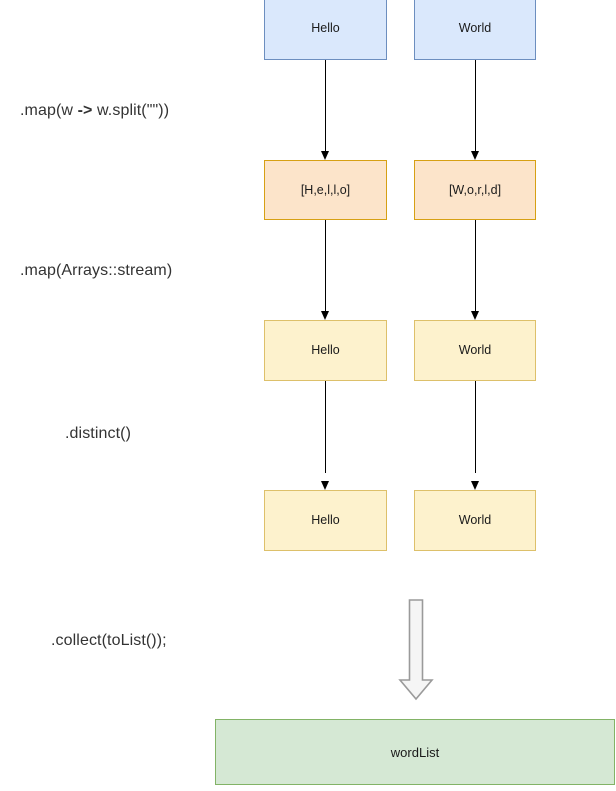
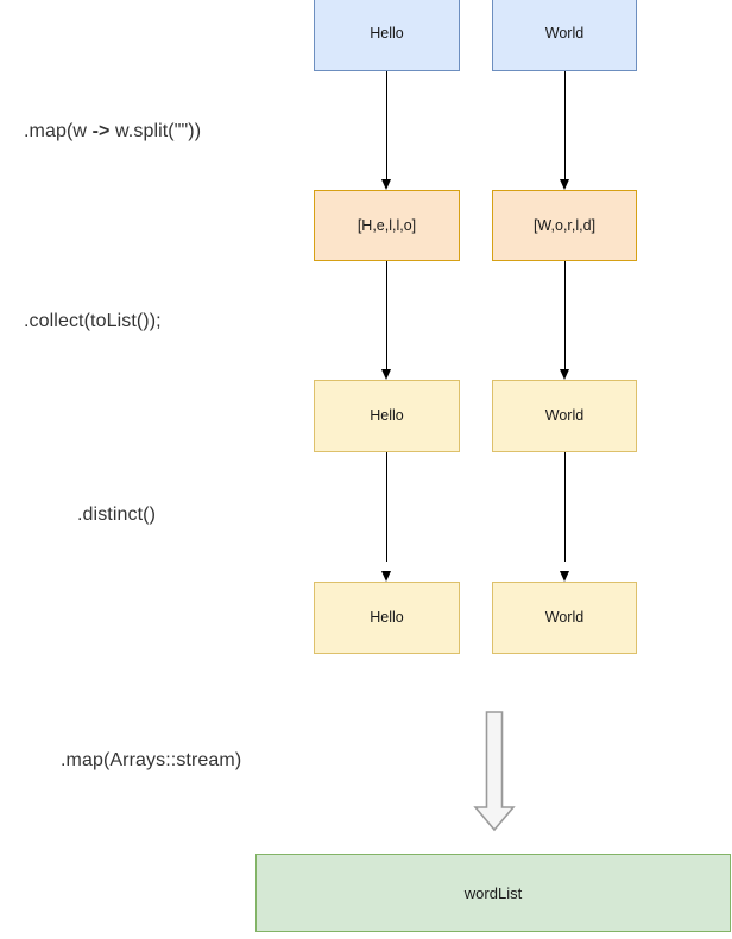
  .map(w -> w.split(""))
- .map(Arrays::stream)
+ .collect(toList());
  .distinct()
- .collect(toList());
+ .map(Arrays::stream)
  Hello
  World
  [H,e,l,l,o]
  [W,o,r,l,d]
  Hello
  World
  Hello
  World
  wordList
